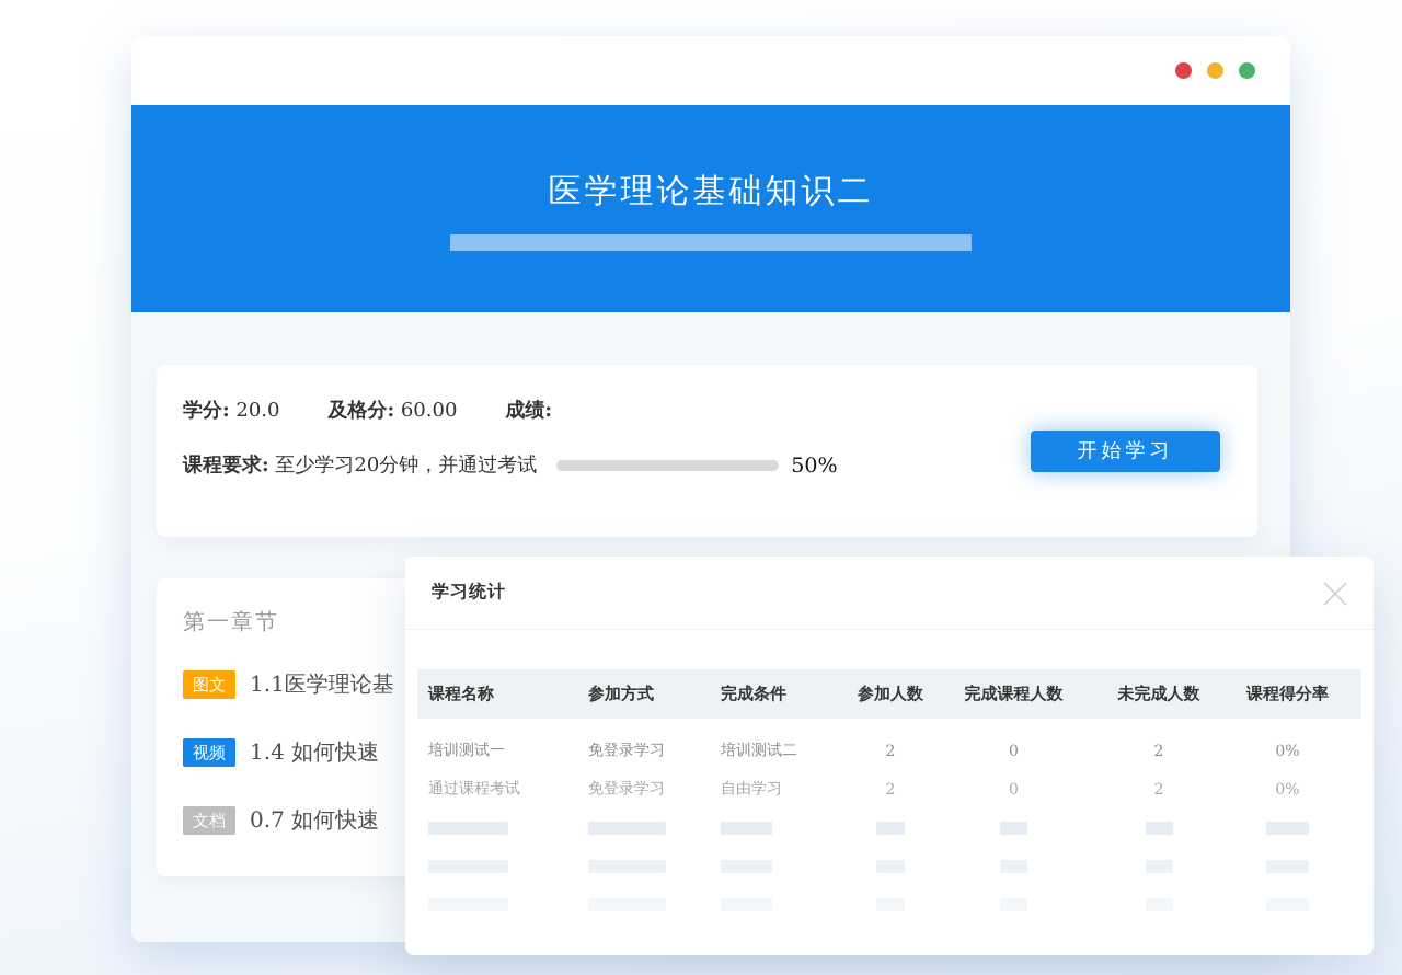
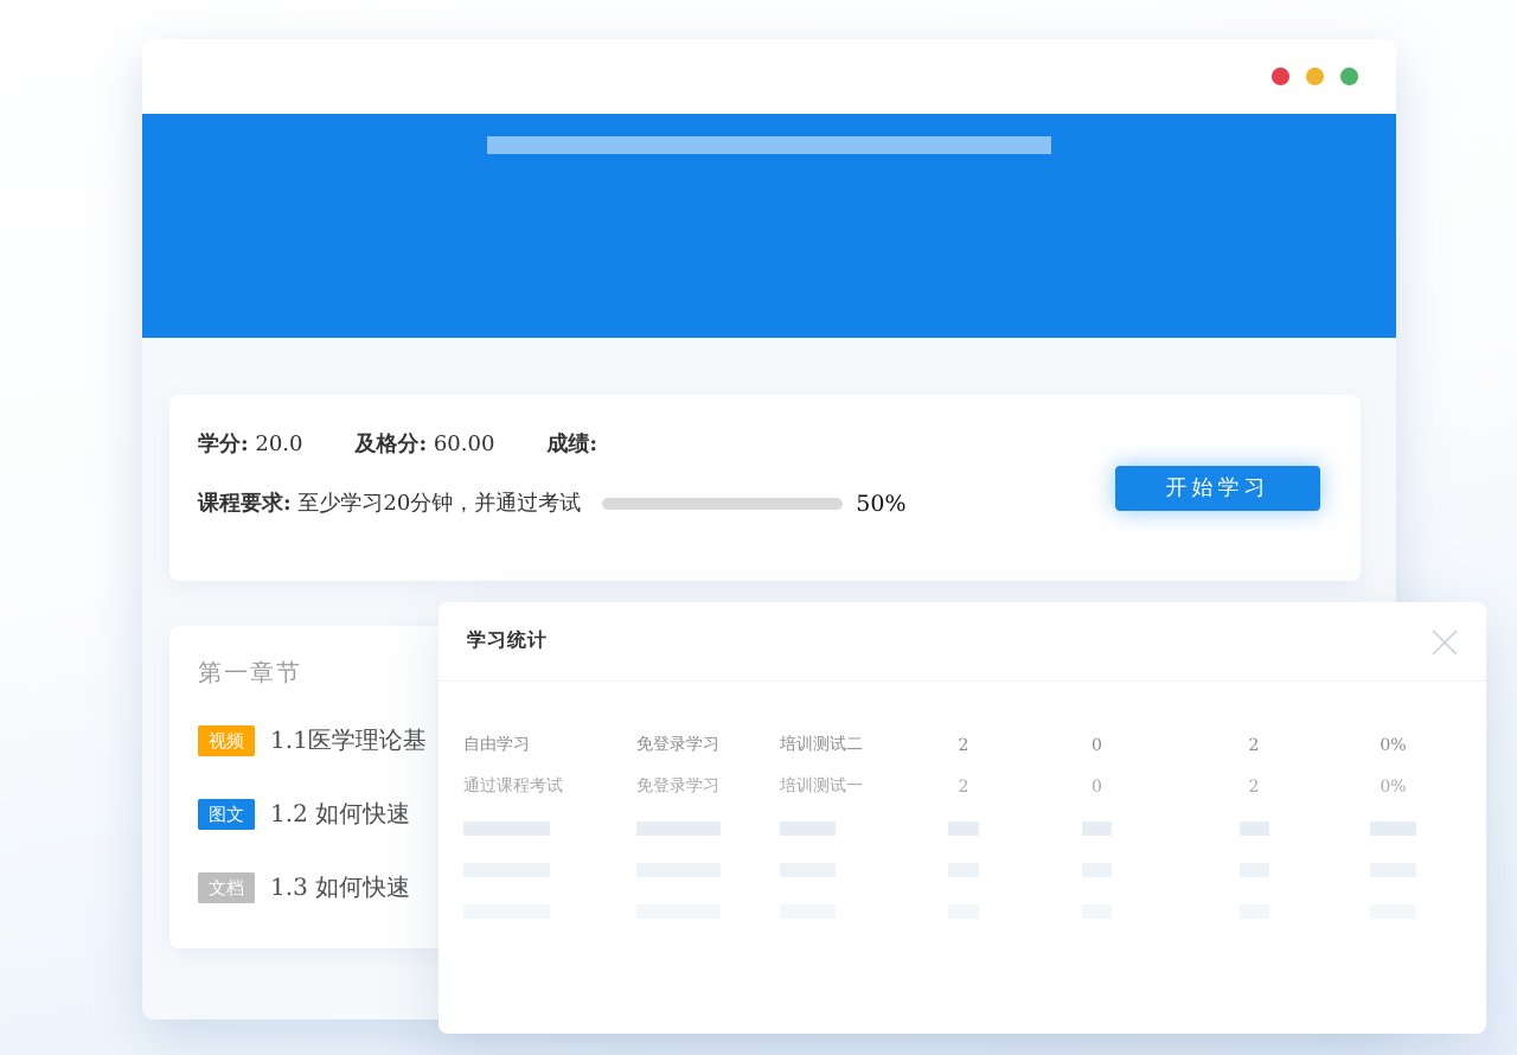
- 医学理论基础知识二
  学分: 20.0
  及格分: 60.00
  成绩:
  课程要求: 至少学习20分钟，并通过考试
  50%
  开始学习
  第一章节
- 图文
+ 视频
  1.1医学理论基
- 视频
+ 图文
- 1.4 如何快速
+ 1.2 如何快速
  文档
- 0.7 如何快速
+ 1.3 如何快速
  学习统计
- 课程名称
- 参加方式
- 完成条件
- 参加人数
- 完成课程人数
- 未完成人数
- 课程得分率
- 培训测试一
+ 自由学习
  免登录学习
  培训测试二
  2
  0
  2
  0%
  通过课程考试
  免登录学习
- 自由学习
+ 培训测试一
  2
  0
  2
  0%
